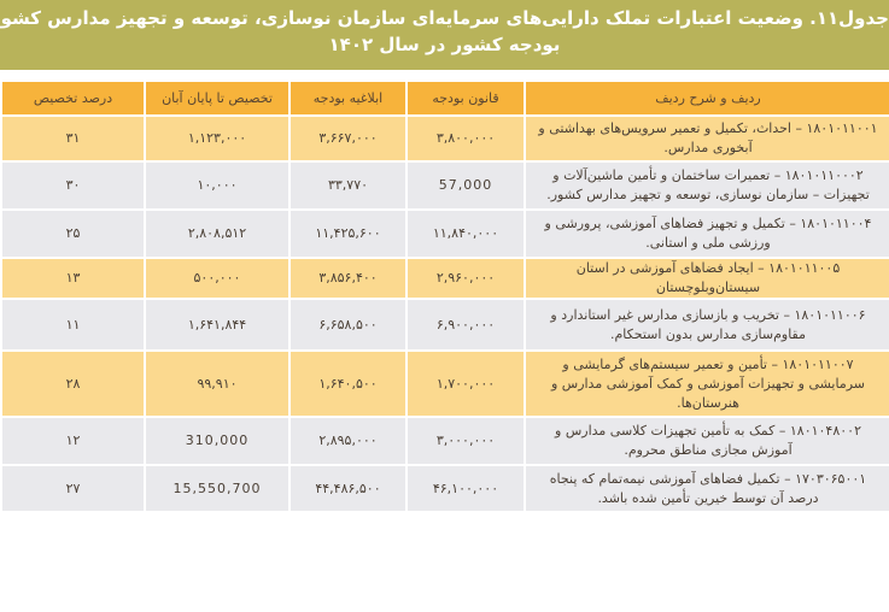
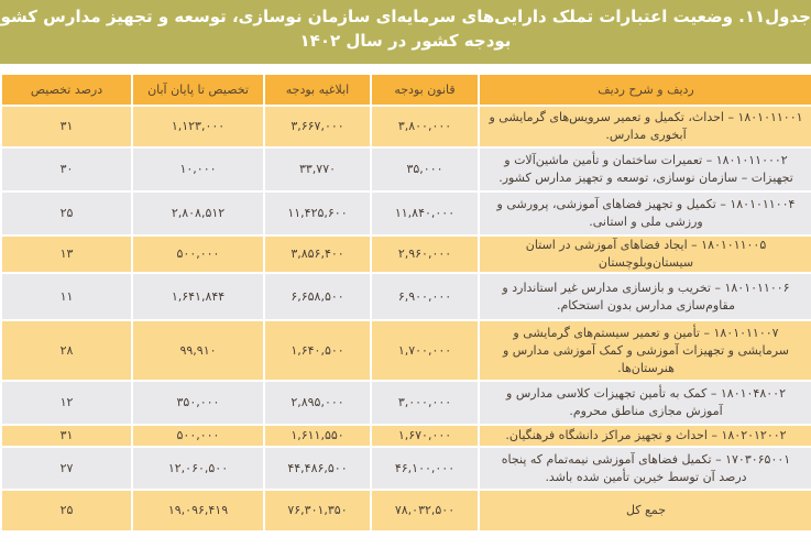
  جدول۱۱. وضعیت اعتبارات تملک دارایی‌های سرمایه‌ای سازمان نوسازی، توسعه و تجهیز مدارس کشو
  بودجه کشور در سال ۱۴۰۲
  ردیف و شرح ردیف	قانون بودجه	ابلاغیه بودجه	تخصیص تا پایان آبان	درصد تخصیص
- ۱۸۰۱۰۱۱۰۰۱ – احداث، تکمیل و تعمیر سرویس‌های بهداشتی و آبخوری مدارس.	۳,۸۰۰,۰۰۰	۳,۶۶۷,۰۰۰	۱,۱۲۳,۰۰۰	۳۱
+ ۱۸۰۱۰۱۱۰۰۱ – احداث، تکمیل و تعمیر سرویس‌های گرمایشی و آبخوری مدارس.	۳,۸۰۰,۰۰۰	۳,۶۶۷,۰۰۰	۱,۱۲۳,۰۰۰	۳۱
- ۱۸۰۱۰۱۱۰۰۰۲ – تعمیرات ساختمان و تأمین ماشین‌آلات و تجهیزات – سازمان نوسازی، توسعه و تجهیز مدارس کشور.	57,000	۳۳,۷۷۰	۱۰,۰۰۰	۳۰
+ ۱۸۰۱۰۱۱۰۰۰۲ – تعمیرات ساختمان و تأمین ماشین‌آلات و تجهیزات – سازمان نوسازی، توسعه و تجهیز مدارس کشور.	۳۵,۰۰۰	۳۳,۷۷۰	۱۰,۰۰۰	۳۰
  ۱۸۰۱۰۱۱۰۰۴ – تکمیل و تجهیز فضاهای آموزشی، پرورشی و ورزشی ملی و استانی.	۱۱,۸۴۰,۰۰۰	۱۱,۴۲۵,۶۰۰	۲,۸۰۸,۵۱۲	۲۵
  ۱۸۰۱۰۱۱۰۰۵ – ایجاد فضاهای آموزشی در استان سیستان‌وبلوچستان	۲,۹۶۰,۰۰۰	۳,۸۵۶,۴۰۰	۵۰۰,۰۰۰	۱۳
  ۱۸۰۱۰۱۱۰۰۶ – تخریب و بازسازی مدارس غیر استاندارد و مقاومسازی مدارس بدون استحکام.	۶,۹۰۰,۰۰۰	۶,۶۵۸,۵۰۰	۱,۶۴۱,۸۴۴	۱۱
  ۱۸۰۱۰۱۱۰۰۷ – تأمین و تعمیر سیستم‌های گرمایشی و سرمایشی و تجهیزات آموزشی و کمک آموزشی مدارس و هنرستان‌ها.	۱,۷۰۰,۰۰۰	۱,۶۴۰,۵۰۰	۹۹,۹۱۰	۲۸
- ۱۸۰۱۰۴۸۰۰۲ – کمک به تأمین تجهیزات کلاسی مدارس و آموزش مجازی مناطق محروم.	۳,۰۰۰,۰۰۰	۲,۸۹۵,۰۰۰	310,000	۱۲
+ ۱۸۰۱۰۴۸۰۰۲ – کمک به تأمین تجهیزات کلاسی مدارس و آموزش مجازی مناطق محروم.	۳,۰۰۰,۰۰۰	۲,۸۹۵,۰۰۰	۳۵۰,۰۰۰	۱۲
+ ۱۸۰۲۰۱۲۰۰۲ – احداث و تجهیز مراکز دانشگاه فرهنگیان.	۱,۶۷۰,۰۰۰	۱,۶۱۱,۵۵۰	۵۰۰,۰۰۰	۳۱
- ۱۷۰۳۰۶۵۰۰۱ – تکمیل فضاهای آموزشی نیمه‌تمام که پنجاه درصد آن توسط خیرین تأمین شده باشد.	۴۶,۱۰۰,۰۰۰	۴۴,۴۸۶,۵۰۰	15,550,700	۲۷
+ ۱۷۰۳۰۶۵۰۰۱ – تکمیل فضاهای آموزشی نیمه‌تمام که پنجاه درصد آن توسط خیرین تأمین شده باشد.	۴۶,۱۰۰,۰۰۰	۴۴,۴۸۶,۵۰۰	۱۲,۰۶۰,۵۰۰	۲۷
+ جمع کل	۷۸,۰۳۲,۵۰۰	۷۶,۳۰۱,۳۵۰	۱۹,۰۹۶,۴۱۹	۲۵
